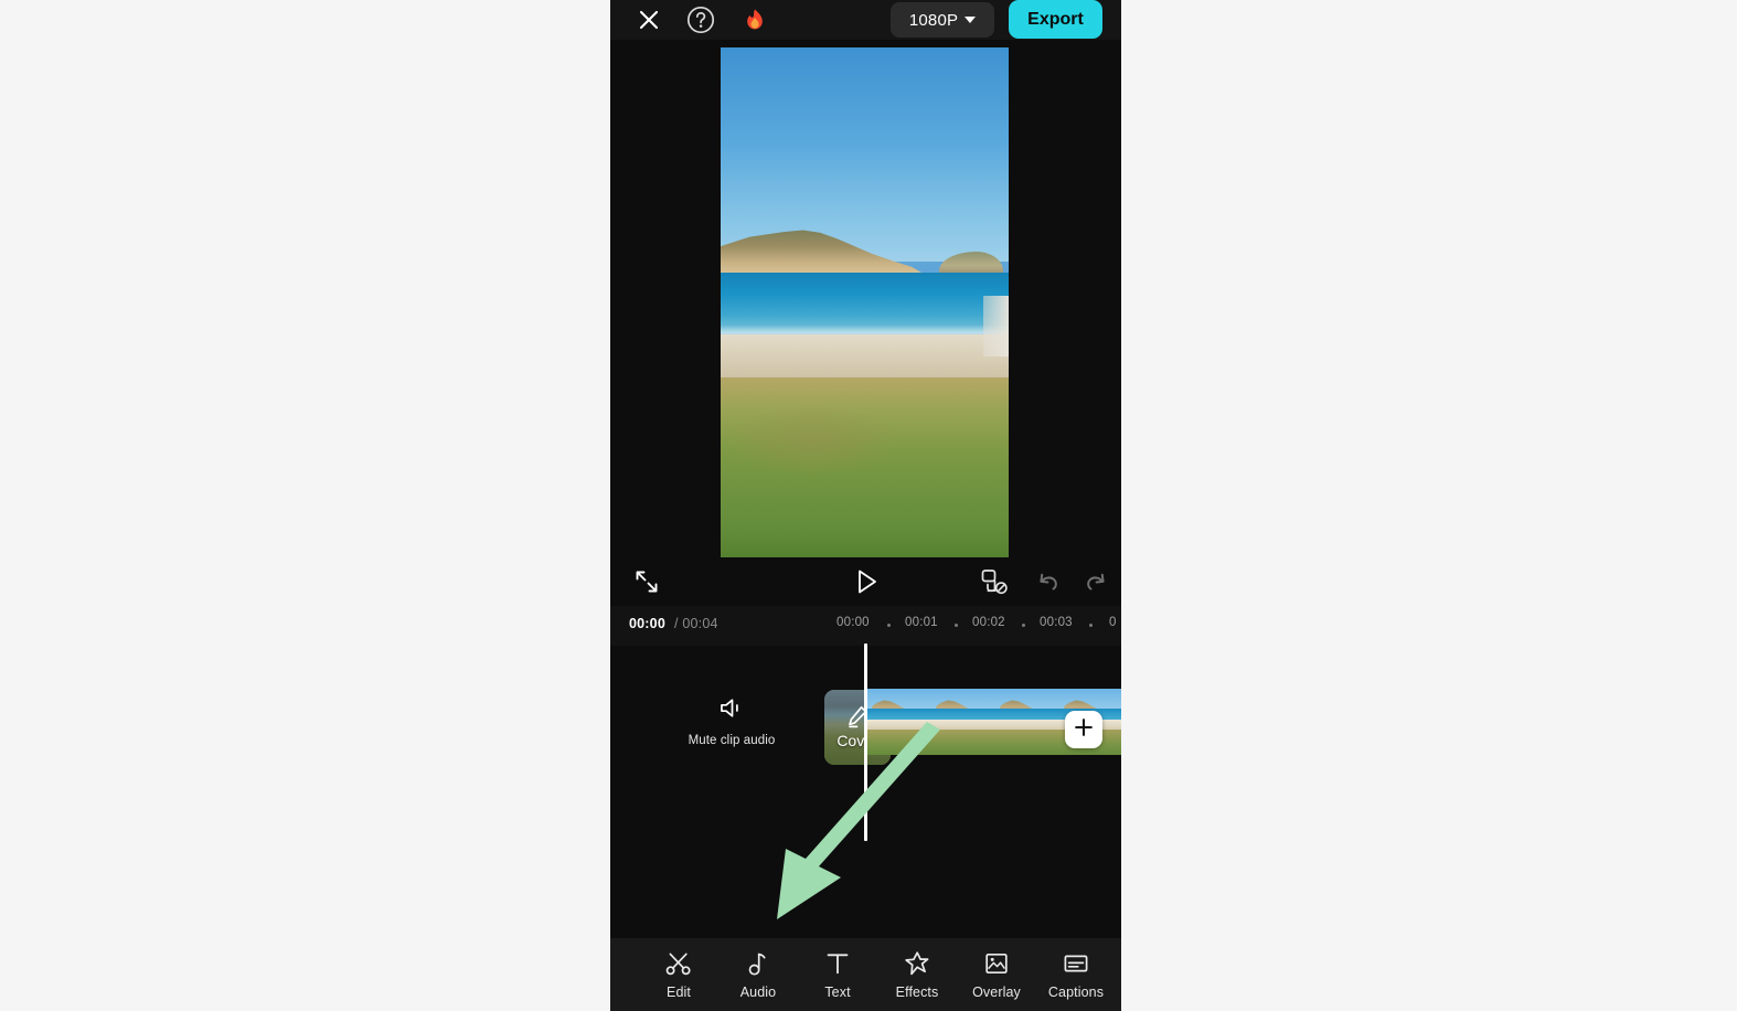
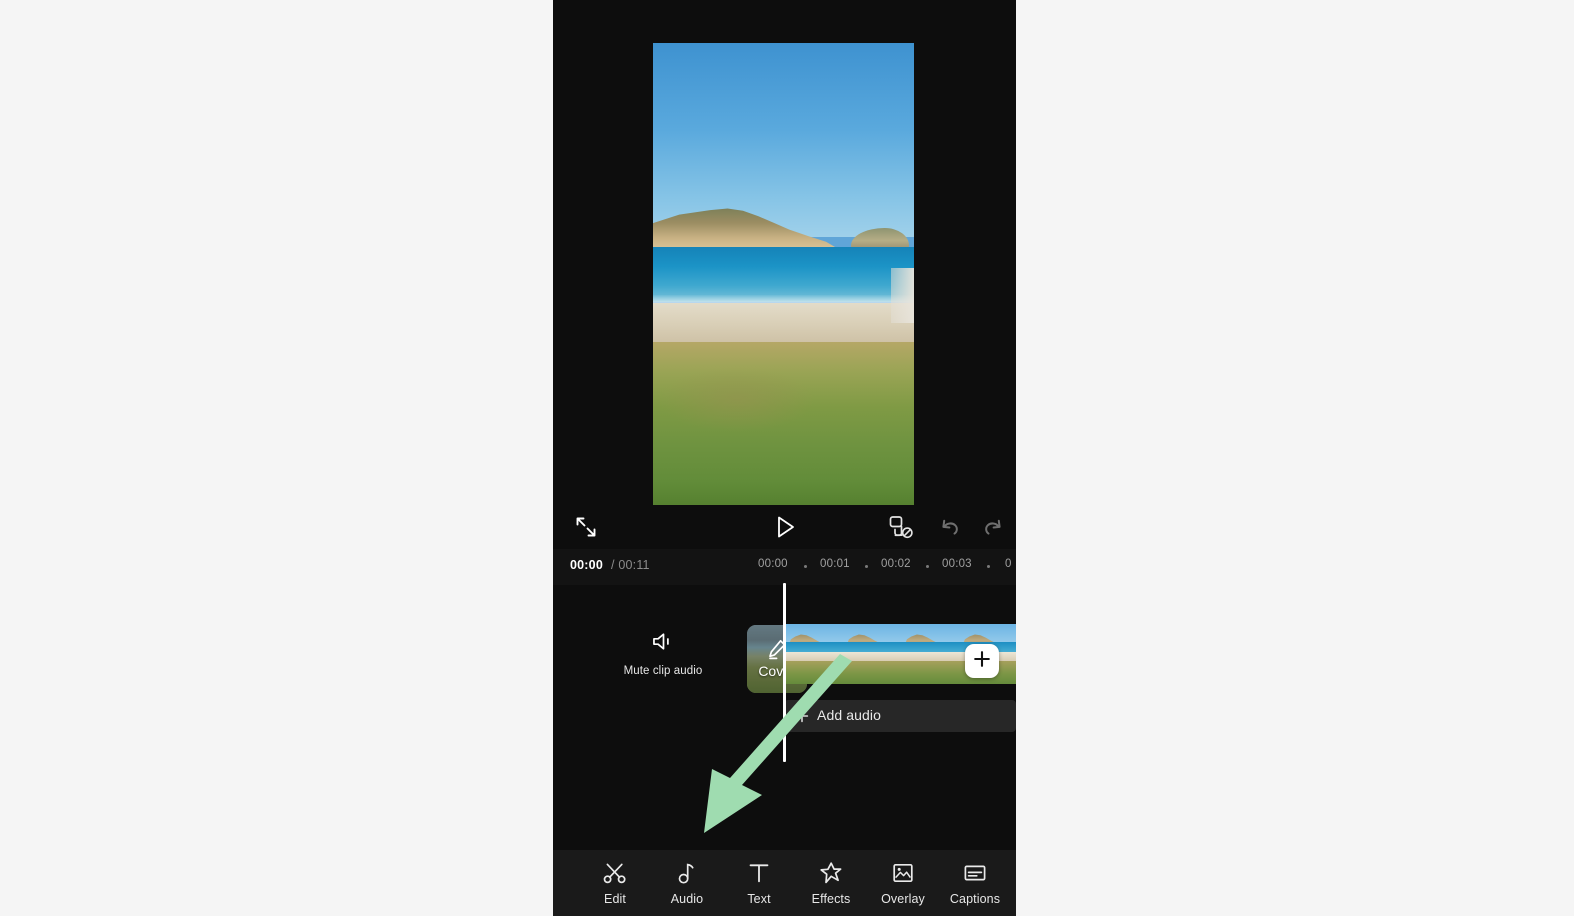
- 1080P
- Export
  00:00
- / 00:04
+ / 00:11
  00:00
  00:01
  00:02
  00:03
  0
  Mute clip audio
+ Add audio
  Edit
  Audio
  Text
  Effects
  Overlay
  Captions
